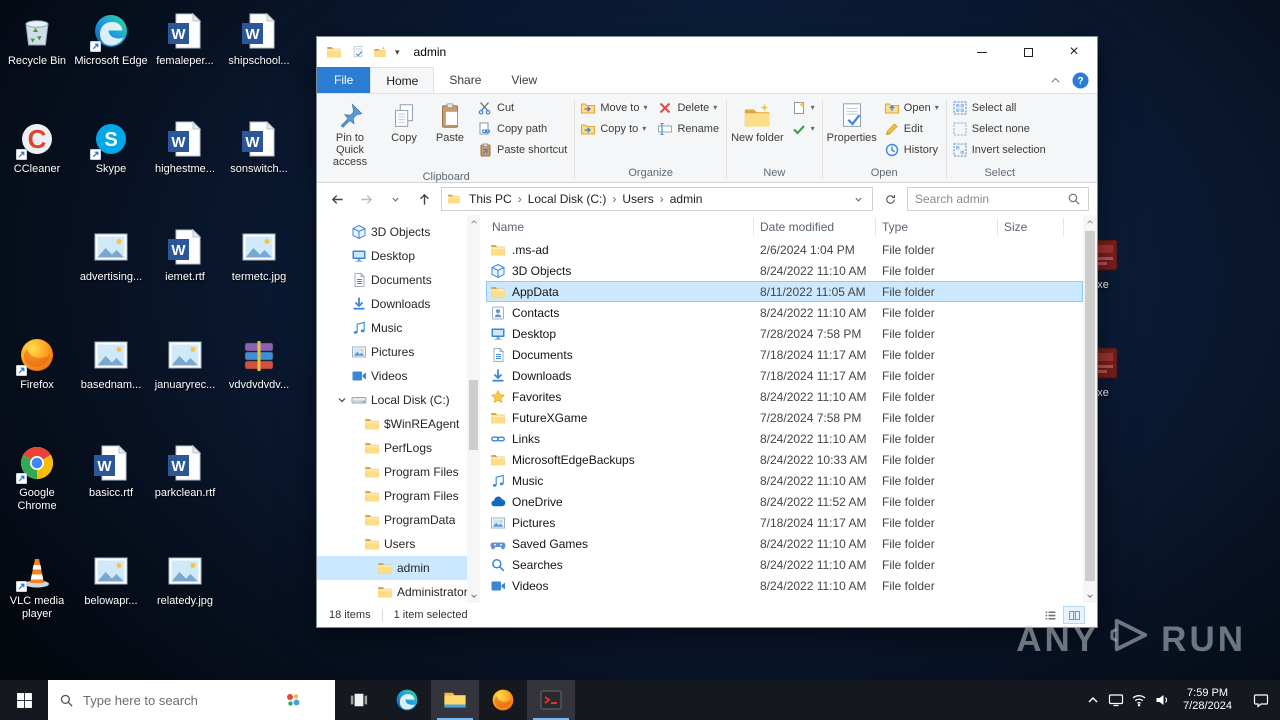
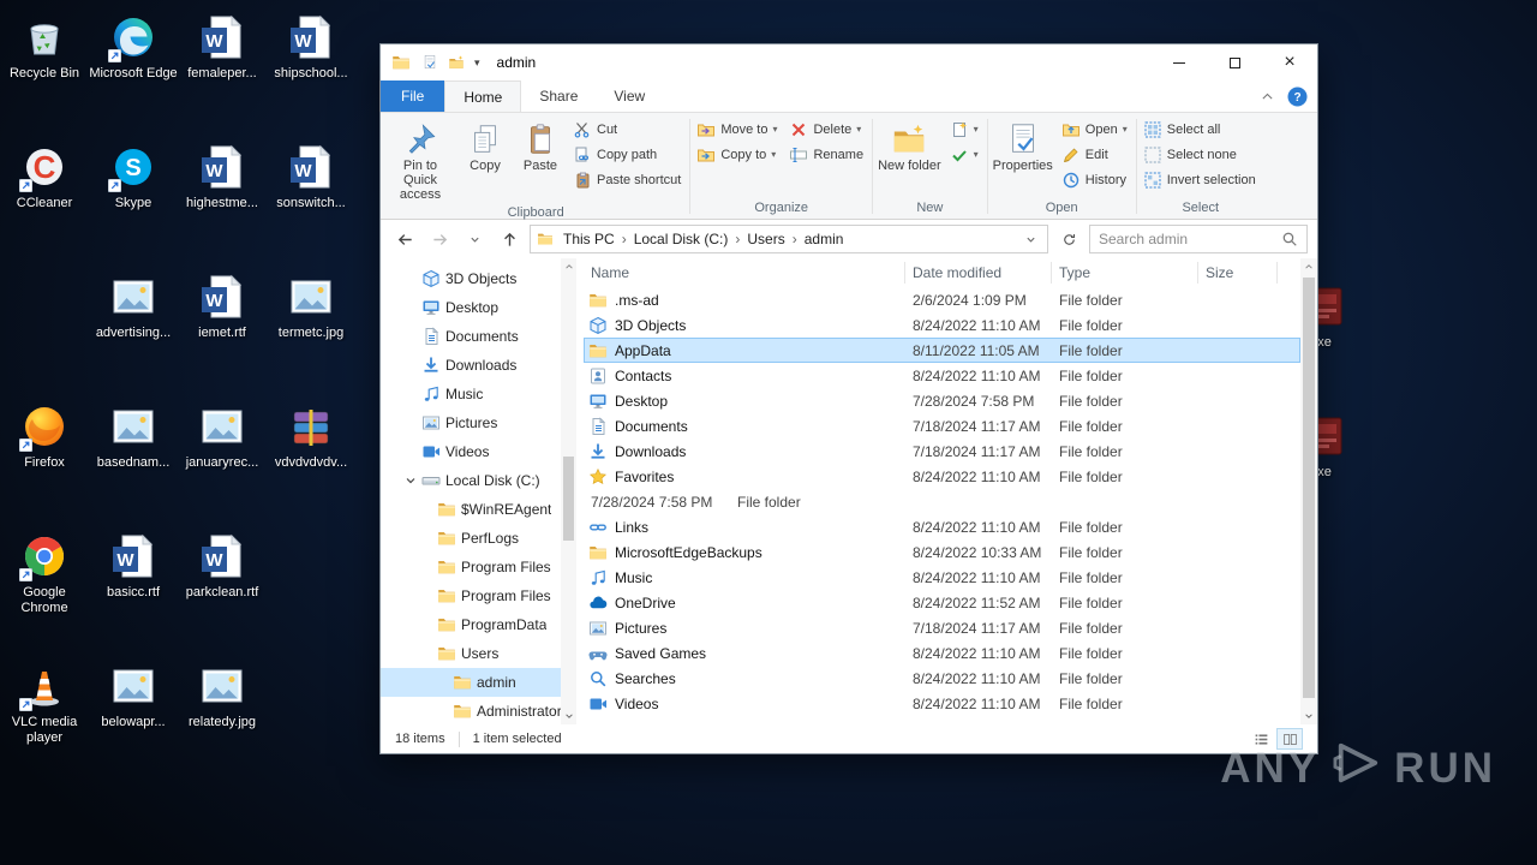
  Recycle Bin
  C
  CCleaner
  Firefox
  Google Chrome
  VLC media player
  Microsoft Edge
  S
  Skype
  advertising...
  basednam...
  W
  basicc.rtf
  belowapr...
  W
  femaleper...
  W
  highestme...
  W
  iemet.rtf
  januaryrec...
  W
  parkclean.rtf
  relatedy.jpg
  W
  shipschool...
  W
  sonswitch...
  termetc.jpg
  vdvdvdvdv...
  xe
  xe
  ANY
  RUN
  ▾
  admin
  ×
  File
  Home
  Share
  View
  ?
  Pin to Quick access
  Copy
  Paste
  Cut
  Copy path
  Paste shortcut
  Clipboard
  Move to
  ▾
  Copy to
  ▾
  Delete
  ▾
  Rename
  Organize
  New folder
  ▾
  ▾
  New
  Properties
  Open
  ▾
  Edit
  History
  Open
  Select all
  Select none
  Invert selection
  Select
  This PC
  ›
  Local Disk (C:)
  ›
  Users
  ›
  admin
  Search admin
  3D Objects
  Desktop
  Documents
  Downloads
  Music
  Pictures
  Videos
  Local Disk (C:)
  $WinREAgent
  PerfLogs
  Program Files
  Program Files
  ProgramData
  Users
  admin
  Administrator
  Name
  Date modified
  Type
  Size
  .ms-ad
- 2/6/2024 1:04 PM
+ 2/6/2024 1:09 PM
  File folder
  3D Objects
  8/24/2022 11:10 AM
  File folder
  AppData
  8/11/2022 11:05 AM
  File folder
  Contacts
  8/24/2022 11:10 AM
  File folder
  Desktop
  7/28/2024 7:58 PM
  File folder
  Documents
  7/18/2024 11:17 AM
  File folder
  Downloads
  7/18/2024 11:17 AM
  File folder
  Favorites
  8/24/2022 11:10 AM
  File folder
- FutureXGame
  7/28/2024 7:58 PM
  File folder
  Links
  8/24/2022 11:10 AM
  File folder
  MicrosoftEdgeBackups
  8/24/2022 10:33 AM
  File folder
  Music
  8/24/2022 11:10 AM
  File folder
  OneDrive
  8/24/2022 11:52 AM
  File folder
  Pictures
  7/18/2024 11:17 AM
  File folder
  Saved Games
  8/24/2022 11:10 AM
  File folder
  Searches
  8/24/2022 11:10 AM
  File folder
  Videos
  8/24/2022 11:10 AM
  File folder
  18 items
  1 item selected
- Type here to search
- 7:59 PM
- 7/28/2024
